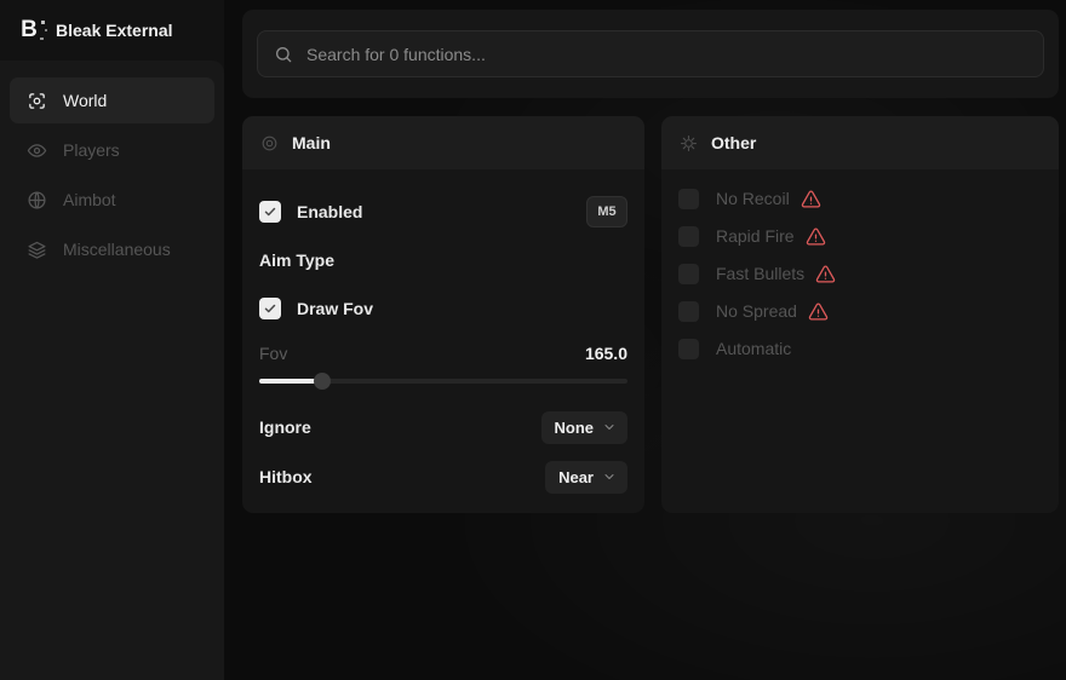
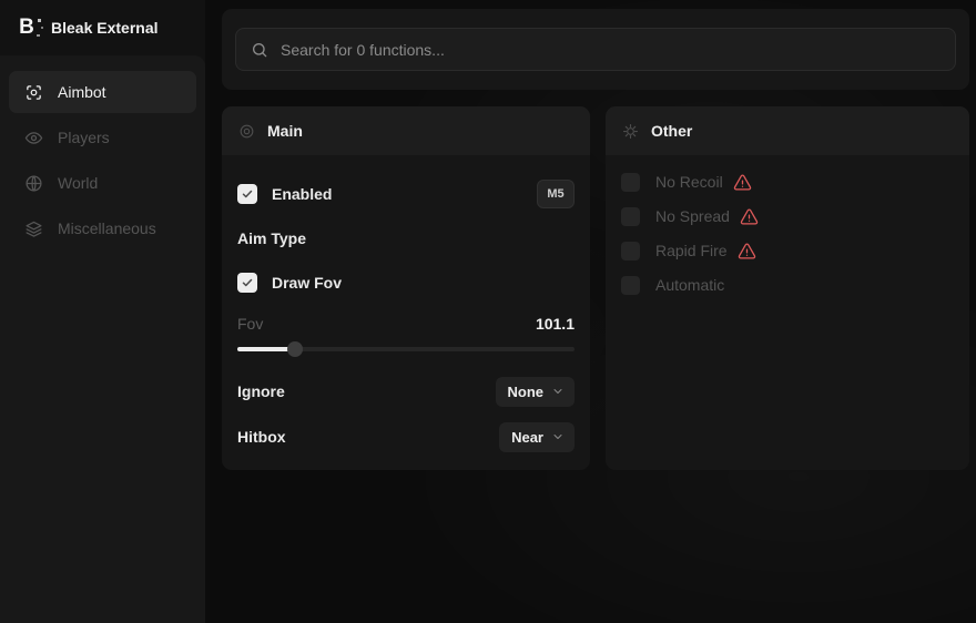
  B
  Bleak External
- World
+ Aimbot
  Players
- Aimbot
+ World
  Miscellaneous
  Search for 0 functions...
  Main
  Enabled
  M5
  Aim Type
  Draw Fov
  Fov
- 165.0
+ 101.1
  Ignore
  None
  Hitbox
  Near
  Other
  No Recoil
- Rapid Fire
+ No Spread
- Fast Bullets
- No Spread
+ Rapid Fire
  Automatic
